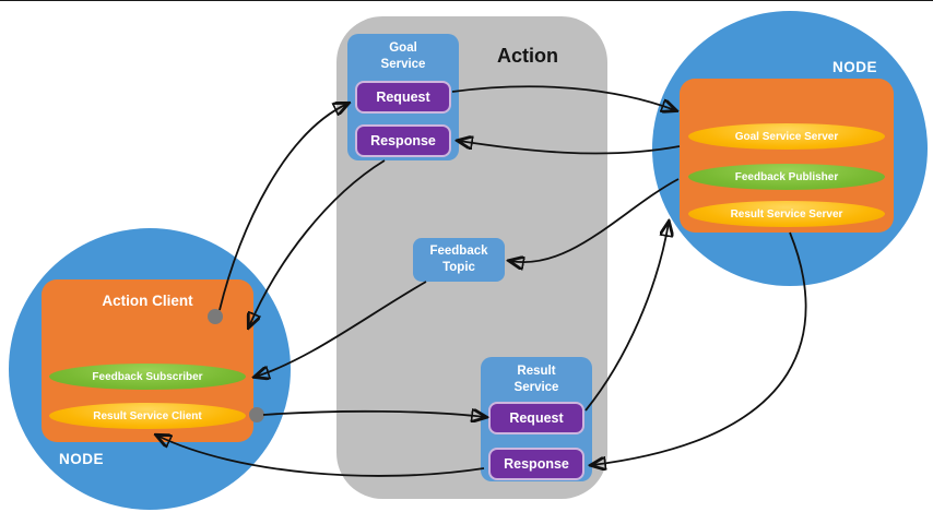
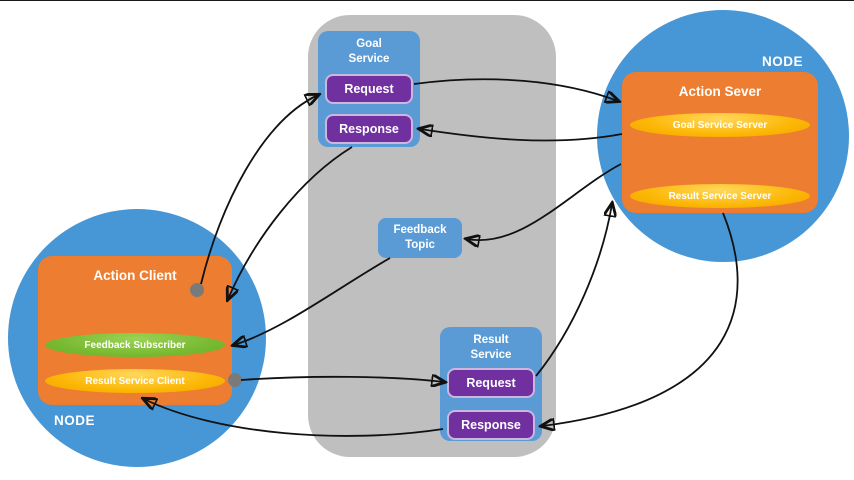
- Action
  NODE
  NODE
  Action Client
  Feedback Subscriber
  Result Service Client
+ Action Sever
  Goal Service Server
- Feedback Publisher
  Result Service Server
  Goal
  Service
  Request
  Response
  Feedback
  Topic
  Result
  Service
  Request
  Response
